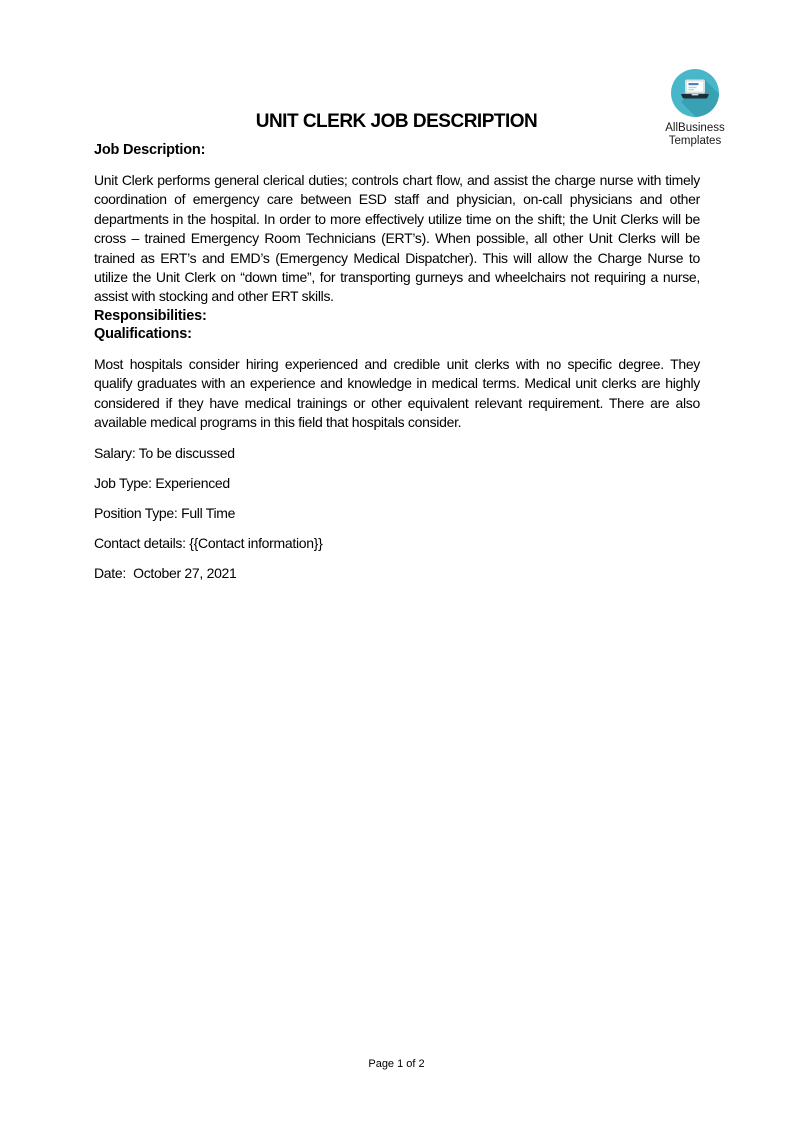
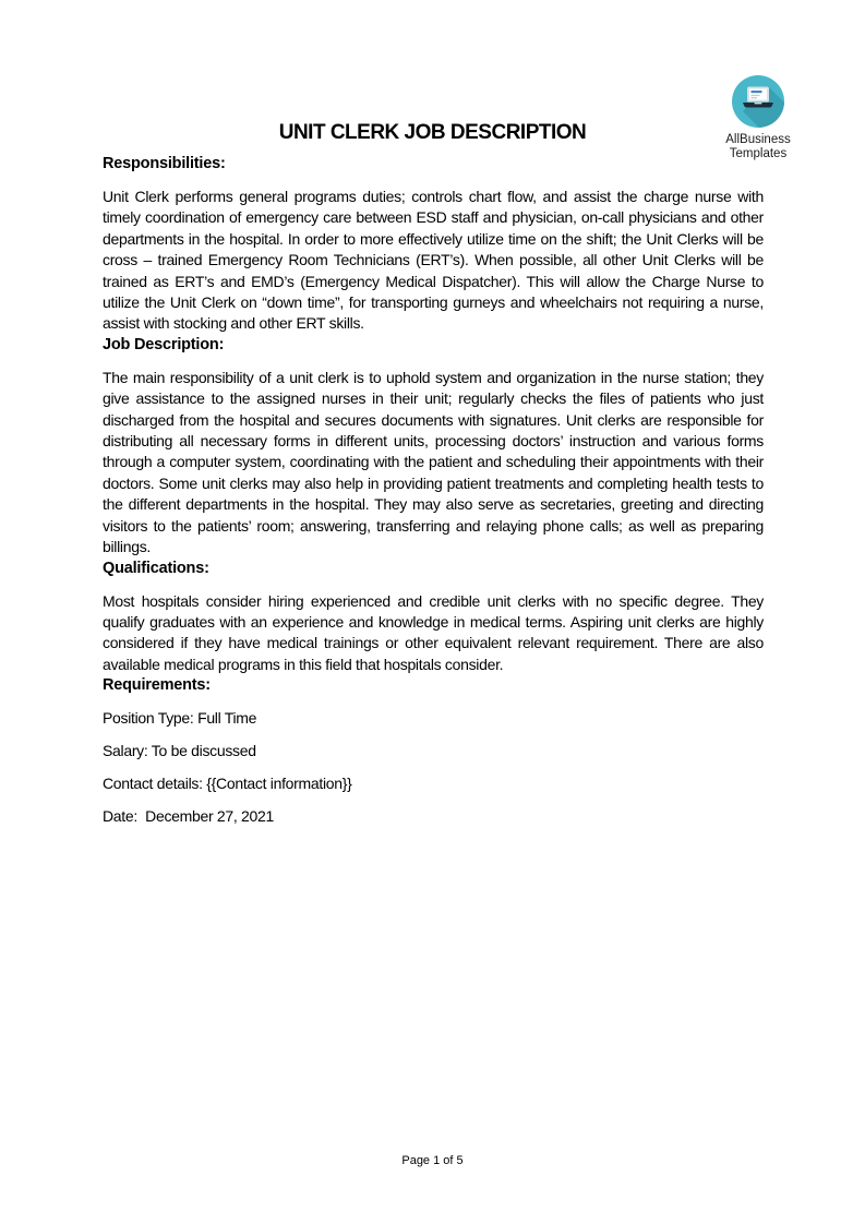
  AllBusiness
  Templates
  UNIT CLERK JOB DESCRIPTION
- Job Description:
+ Responsibilities:
- Unit Clerk performs general clerical duties; controls chart flow, and assist the charge nurse with timely coordination of emergency care between ESD staff and physician, on-call physicians and other departments in the hospital. In order to more effectively utilize time on the shift; the Unit Clerks will be cross – trained Emergency Room Technicians (ERT’s). When possible, all other Unit Clerks will be trained as ERT’s and EMD’s (Emergency Medical Dispatcher). This will allow the Charge Nurse to utilize the Unit Clerk on “down time”, for transporting gurneys and wheelchairs not requiring a nurse, assist with stocking and other ERT skills.
+ Unit Clerk performs general programs duties; controls chart flow, and assist the charge nurse with timely coordination of emergency care between ESD staff and physician, on-call physicians and other departments in the hospital. In order to more effectively utilize time on the shift; the Unit Clerks will be cross – trained Emergency Room Technicians (ERT’s). When possible, all other Unit Clerks will be trained as ERT’s and EMD’s (Emergency Medical Dispatcher). This will allow the Charge Nurse to utilize the Unit Clerk on “down time”, for transporting gurneys and wheelchairs not requiring a nurse, assist with stocking and other ERT skills.
- Responsibilities:
+ Job Description:
+ The main responsibility of a unit clerk is to uphold system and organization in the nurse station; they give assistance to the assigned nurses in their unit; regularly checks the files of patients who just discharged from the hospital and secures documents with signatures. Unit clerks are responsible for distributing all necessary forms in different units, processing doctors’ instruction and various forms through a computer system, coordinating with the patient and scheduling their appointments with their doctors. Some unit clerks may also help in providing patient treatments and completing health tests to the different departments in the hospital. They may also serve as secretaries, greeting and directing visitors to the patients’ room; answering, transferring and relaying phone calls; as well as preparing billings.
  Qualifications:
- Most hospitals consider hiring experienced and credible unit clerks with no specific degree. They qualify graduates with an experience and knowledge in medical terms. Medical unit clerks are highly considered if they have medical trainings or other equivalent relevant requirement. There are also available medical programs in this field that hospitals consider.
+ Most hospitals consider hiring experienced and credible unit clerks with no specific degree. They qualify graduates with an experience and knowledge in medical terms. Aspiring unit clerks are highly considered if they have medical trainings or other equivalent relevant requirement. There are also available medical programs in this field that hospitals consider.
+ Requirements:
- Salary: To be discussed
+ Position Type: Full Time
- Job Type: Experienced
- Position Type: Full Time
+ Salary: To be discussed
  Contact details: {{Contact information}}
- Date: October 27, 2021
+ Date: December 27, 2021
- Page 1 of 2
+ Page 1 of 5
